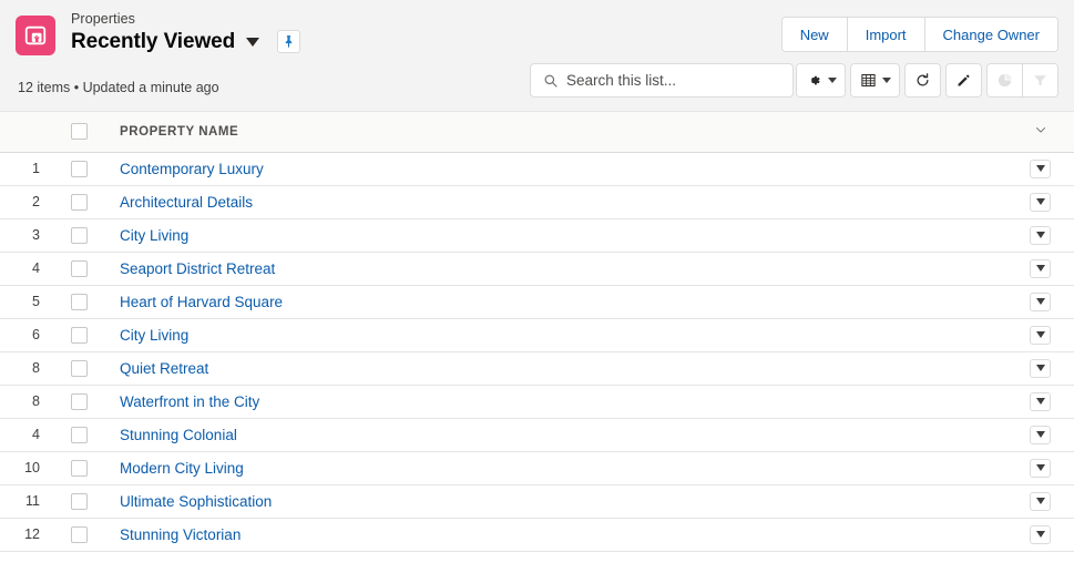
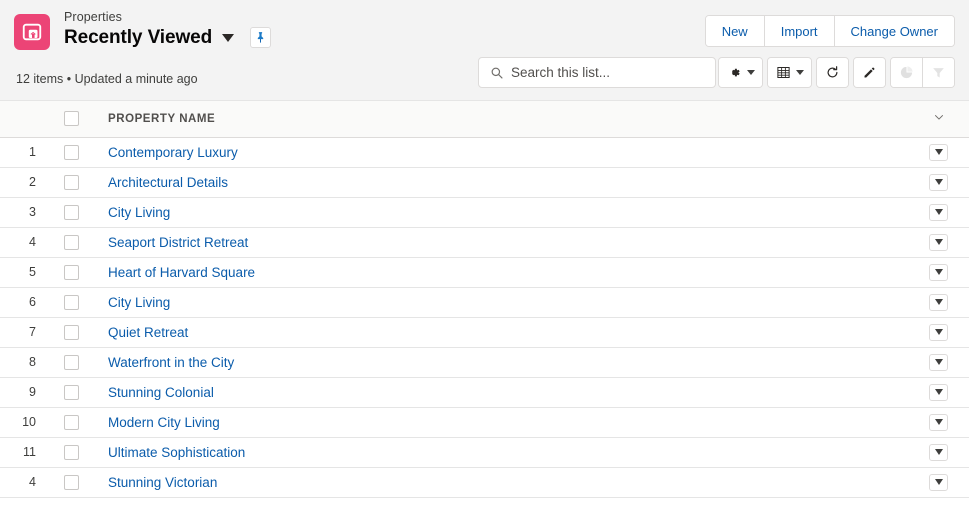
  Properties
  Recently Viewed
  12 items • Updated a minute ago
  New
  Import
  Change Owner
  Search this list...
  		PROPERTY NAME
  1		Contemporary Luxury
  2		Architectural Details
  3		City Living
  4		Seaport District Retreat
  5		Heart of Harvard Square
  6		City Living
- 8		Quiet Retreat
+ 7		Quiet Retreat
  8		Waterfront in the City
- 4		Stunning Colonial
+ 9		Stunning Colonial
  10		Modern City Living
  11		Ultimate Sophistication
- 12		Stunning Victorian
+ 4		Stunning Victorian
